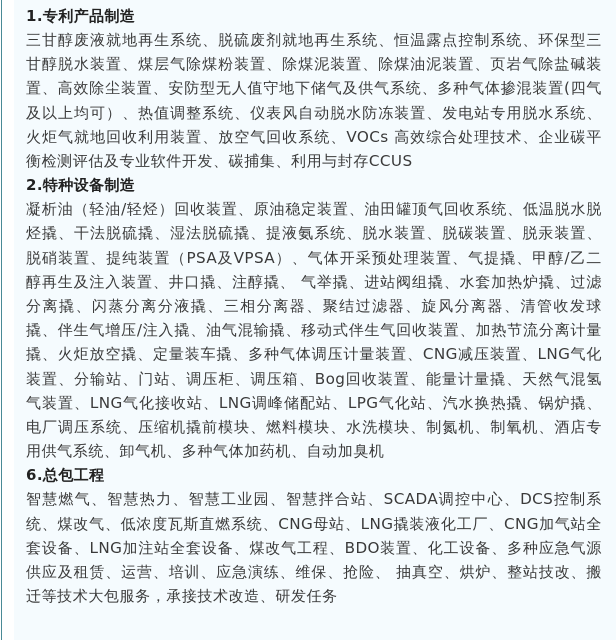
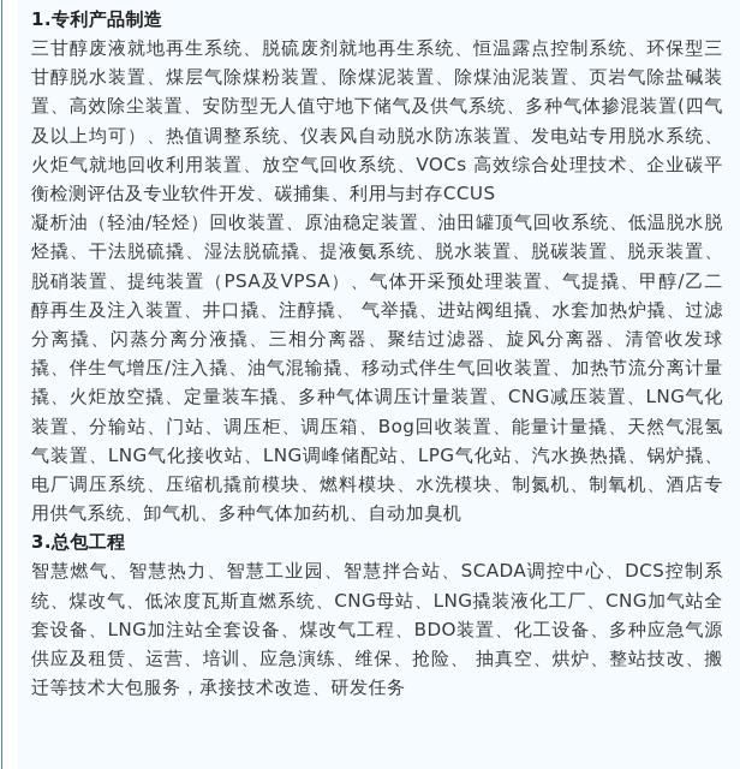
  1.专利产品制造
  三甘醇废液就地再生系统、脱硫废剂就地再生系统、恒温露点控制系统、环保型三甘醇脱水装置、煤层气除煤粉装置、除煤泥装置、除煤油泥装置、页岩气除盐碱装置、高效除尘装置、安防型无人值守地下储气及供气系统、多种气体掺混装置(四气及以上均可）、热值调整系统、仪表风自动脱水防冻装置、发电站专用脱水系统、火炬气就地回收利用装置、放空气回收系统、VOCs 高效综合处理技术、企业碳平衡检测评估及专业软件开发、碳捕集、利用与封存CCUS
- 2.特种设备制造
  凝析油（轻油/轻烃）回收装置、原油稳定装置、油田罐顶气回收系统、低温脱水脱烃撬、干法脱硫撬、湿法脱硫撬、提液氨系统、脱水装置、脱碳装置、脱汞装置、脱硝装置、提纯装置（PSA及VPSA）、气体开采预处理装置、气提撬、甲醇/乙二醇再生及注入装置、井口撬、注醇撬、 气举撬、进站阀组撬、水套加热炉撬、过滤分离撬、闪蒸分离分液撬、三相分离器、聚结过滤器、旋风分离器、清管收发球撬、伴生气增压/注入撬、油气混输撬、移动式伴生气回收装置、加热节流分离计量撬、火炬放空撬、定量装车撬、多种气体调压计量装置、CNG减压装置、LNG气化装置、分输站、门站、调压柜、调压箱、Bog回收装置、能量计量撬、天然气混氢气装置、LNG气化接收站、LNG调峰储配站、LPG气化站、汽水换热撬、锅炉撬、电厂调压系统、压缩机撬前模块、燃料模块、水洗模块、制氮机、制氧机、酒店专用供气系统、卸气机、多种气体加药机、自动加臭机
- 6.总包工程
+ 3.总包工程
  智慧燃气、智慧热力、智慧工业园、智慧拌合站、SCADA调控中心、DCS控制系统、煤改气、低浓度瓦斯直燃系统、CNG母站、LNG撬装液化工厂、CNG加气站全套设备、LNG加注站全套设备、煤改气工程、BDO装置、化工设备、多种应急气源供应及租赁、运营、培训、应急演练、维保、抢险、 抽真空、烘炉、整站技改、搬迁等技术大包服务，承接技术改造、研发任务
